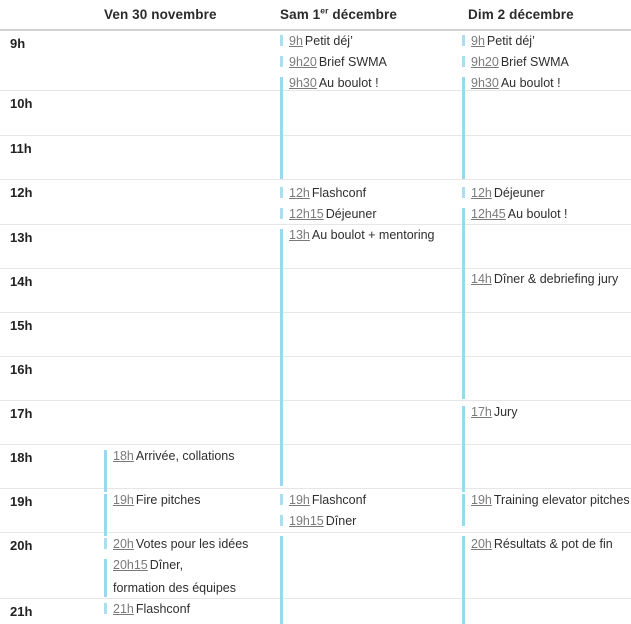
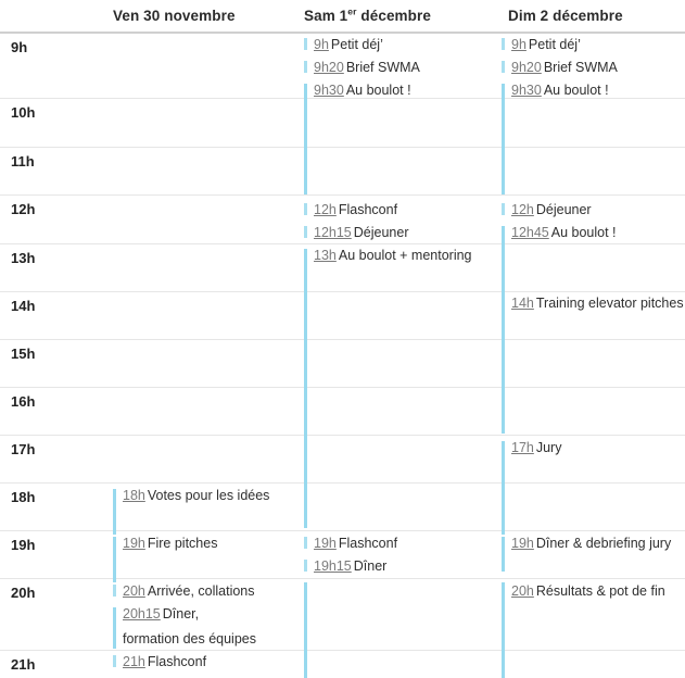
  Ven 30 novembre
  Sam 1er décembre
  Dim 2 décembre
  9h
  10h
  11h
  12h
  13h
  14h
  15h
  16h
  17h
  18h
  19h
  20h
  21h
- 18h Arrivée, collations
+ 18h Votes pour les idées
  19h Fire pitches
- 20h Votes pour les idées
+ 20h Arrivée, collations
  20h15 Dîner,
  formation des équipes
  21h Flashconf
  9h Petit déj’
  9h20 Brief SWMA
  9h30 Au boulot !
  12h Flashconf
  12h15 Déjeuner
  13h Au boulot + mentoring
  19h Flashconf
  19h15 Dîner
  9h Petit déj’
  9h20 Brief SWMA
  9h30 Au boulot !
  12h Déjeuner
  12h45 Au boulot !
- 14h Dîner & debriefing jury
+ 14h Training elevator pitches
  17h Jury
- 19h Training elevator pitches
+ 19h Dîner & debriefing jury
  20h Résultats & pot de fin
